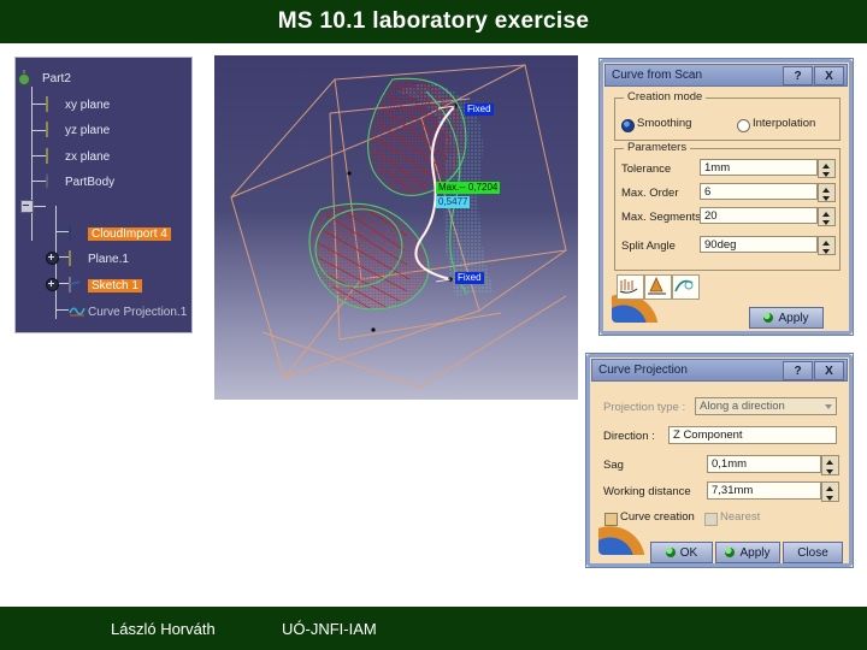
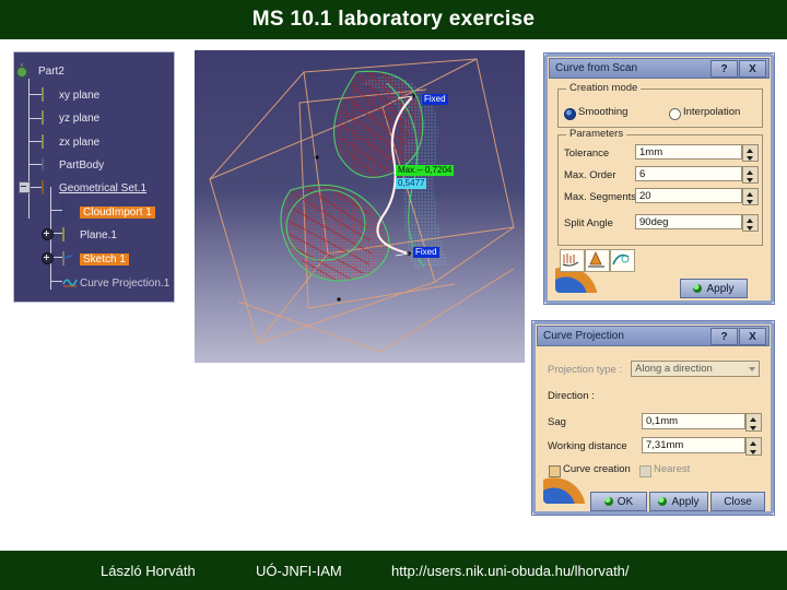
  MS 10.1 laboratory exercise
  Part2
  xy plane
  yz plane
  zx plane
  PartBody
+ Geometrical Set.1
- CloudImport 4
+ CloudImport 1
  Plane.1
  Sketch 1
  Curve Projection.1
  Fixed
  Max.-- 0,7204
  0,5477
  Fixed
  Curve from Scan
  ?
  X
  Creation mode
  Smoothing
  Interpolation
  Parameters
  Tolerance
  1mm
  Max. Order
  6
  Max. Segments
  20
  Split Angle
  90deg
  Apply
  Curve Projection
  ?
  X
  Projection type :
  Along a direction
  Direction :
- Z Component
  Sag
  0,1mm
  Working distance
  7,31mm
  Curve creation
  Nearest
  OK
  Apply
  Close
  László Horváth
  UÓ-JNFI-IAM
+ http://users.nik.uni-obuda.hu/lhorvath/
